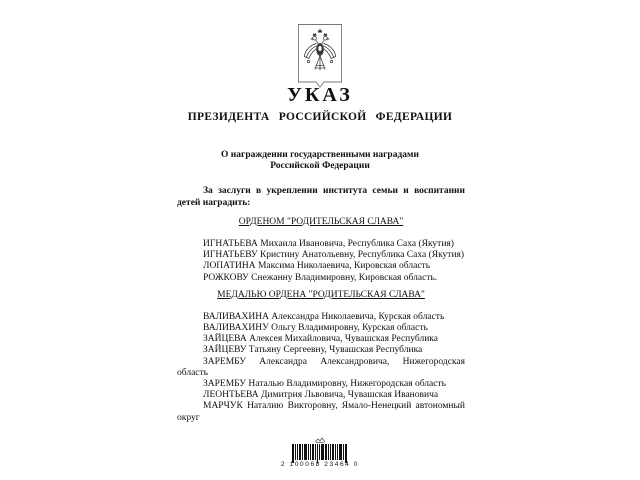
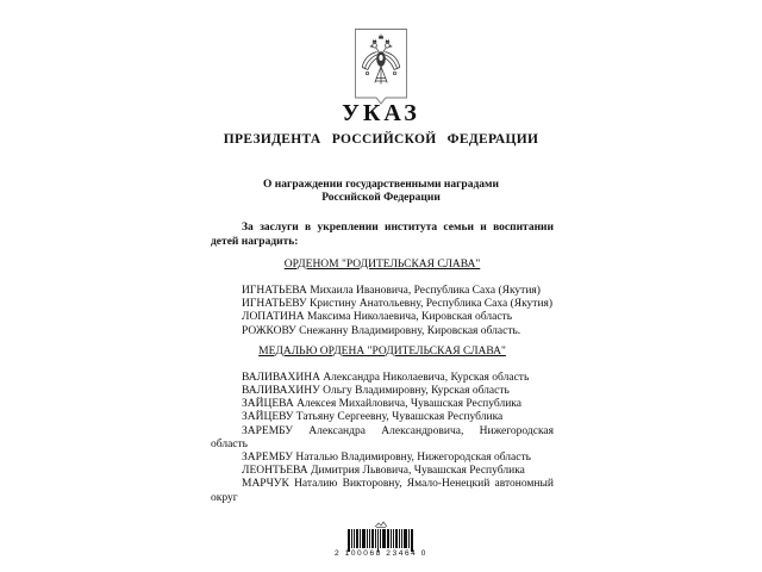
  УКАЗ
  ПРЕЗИДЕНТА РОССИЙСКОЙ ФЕДЕРАЦИИ
  О награждении государственными наградами
  Российской Федерации
  За заслуги в укреплении института семьи и воспитании детей наградить:
  ОРДЕНОМ "РОДИТЕЛЬСКАЯ СЛАВА"
  ИГНАТЬЕВА Михаила Ивановича, Республика Саха (Якутия)
  ИГНАТЬЕВУ Кристину Анатольевну, Республика Саха (Якутия)
  ЛОПАТИНА Максима Николаевича, Кировская область
  РОЖКОВУ Снежанну Владимировну, Кировская область.
  МЕДАЛЬЮ ОРДЕНА "РОДИТЕЛЬСКАЯ СЛАВА"
  ВАЛИВАХИНА Александра Николаевича, Курская область
  ВАЛИВАХИНУ Ольгу Владимировну, Курская область
  ЗАЙЦЕВА Алексея Михайловича, Чувашская Республика
  ЗАЙЦЕВУ Татьяну Сергеевну, Чувашская Республика
  ЗАРЕМБУ Александра Александровича, Нижегородская область
  ЗАРЕМБУ Наталью Владимировну, Нижегородская область
- ЛЕОНТЬЕВА Димитрия Львовича, Чувашская Ивановича
+ ЛЕОНТЬЕВА Димитрия Львовича, Чувашская Республика
  МАРЧУК Наталию Викторовну, Ямало-Ненецкий автономный округ
